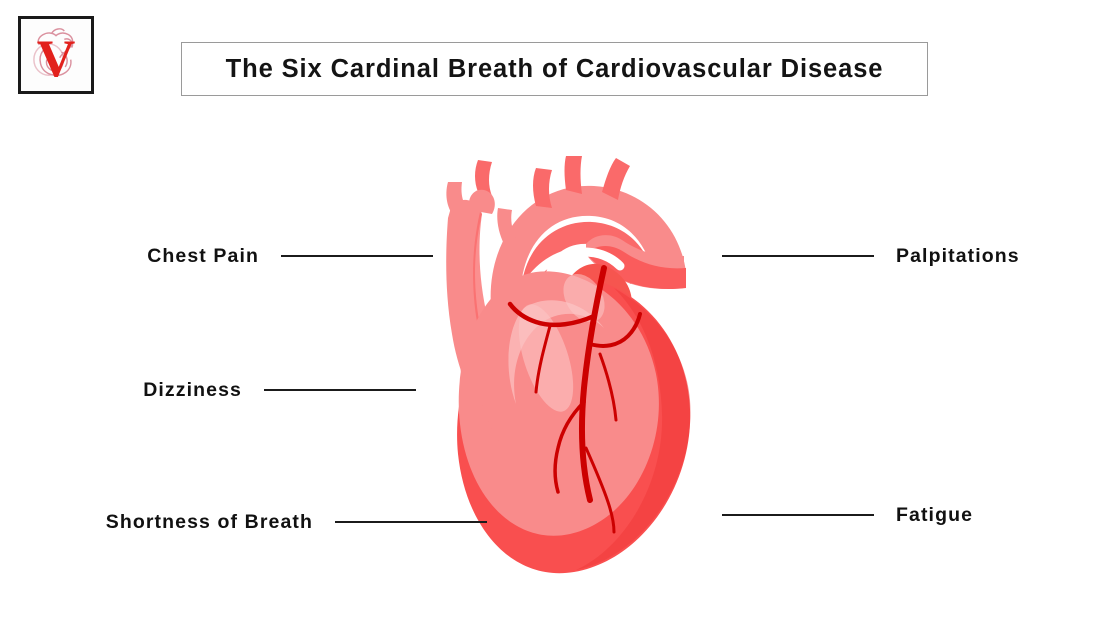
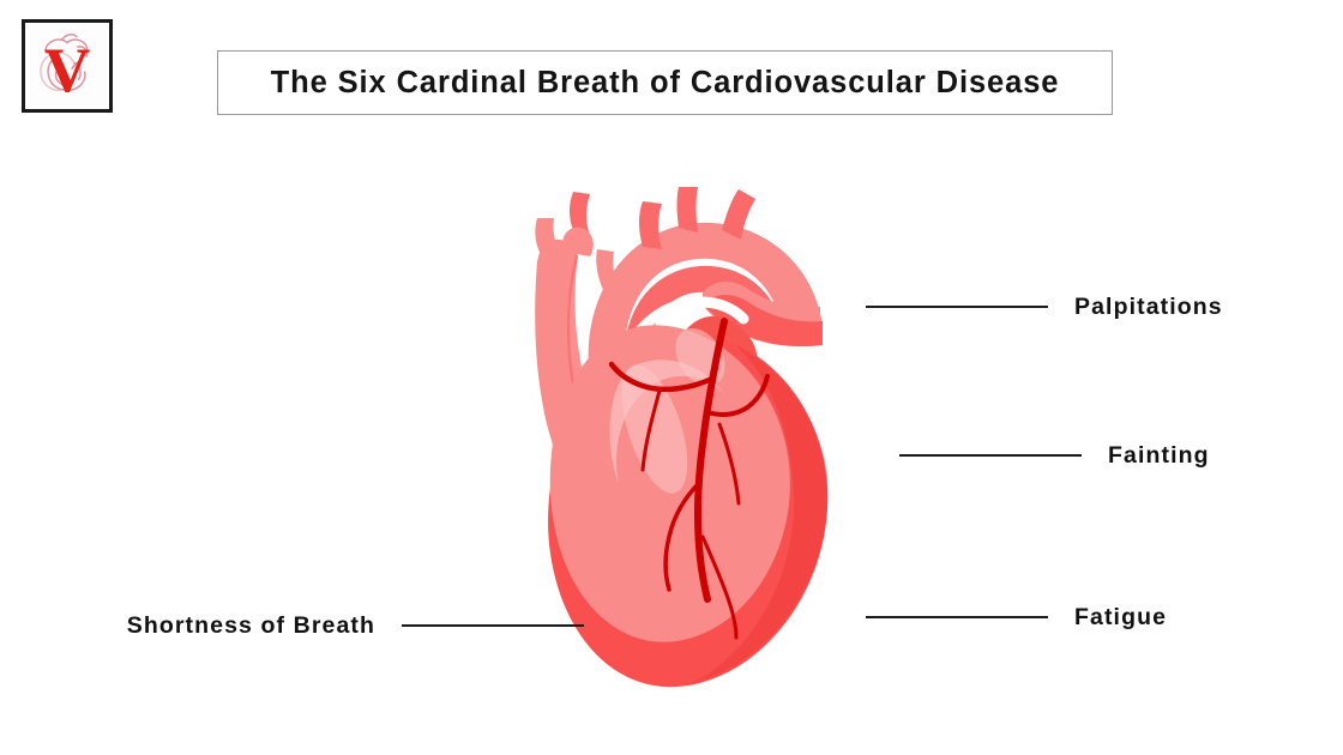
  V
  The Six Cardinal Breath of Cardiovascular Disease
- Chest Pain
- Dizziness
  Shortness of Breath
  Palpitations
+ Fainting
  Fatigue
